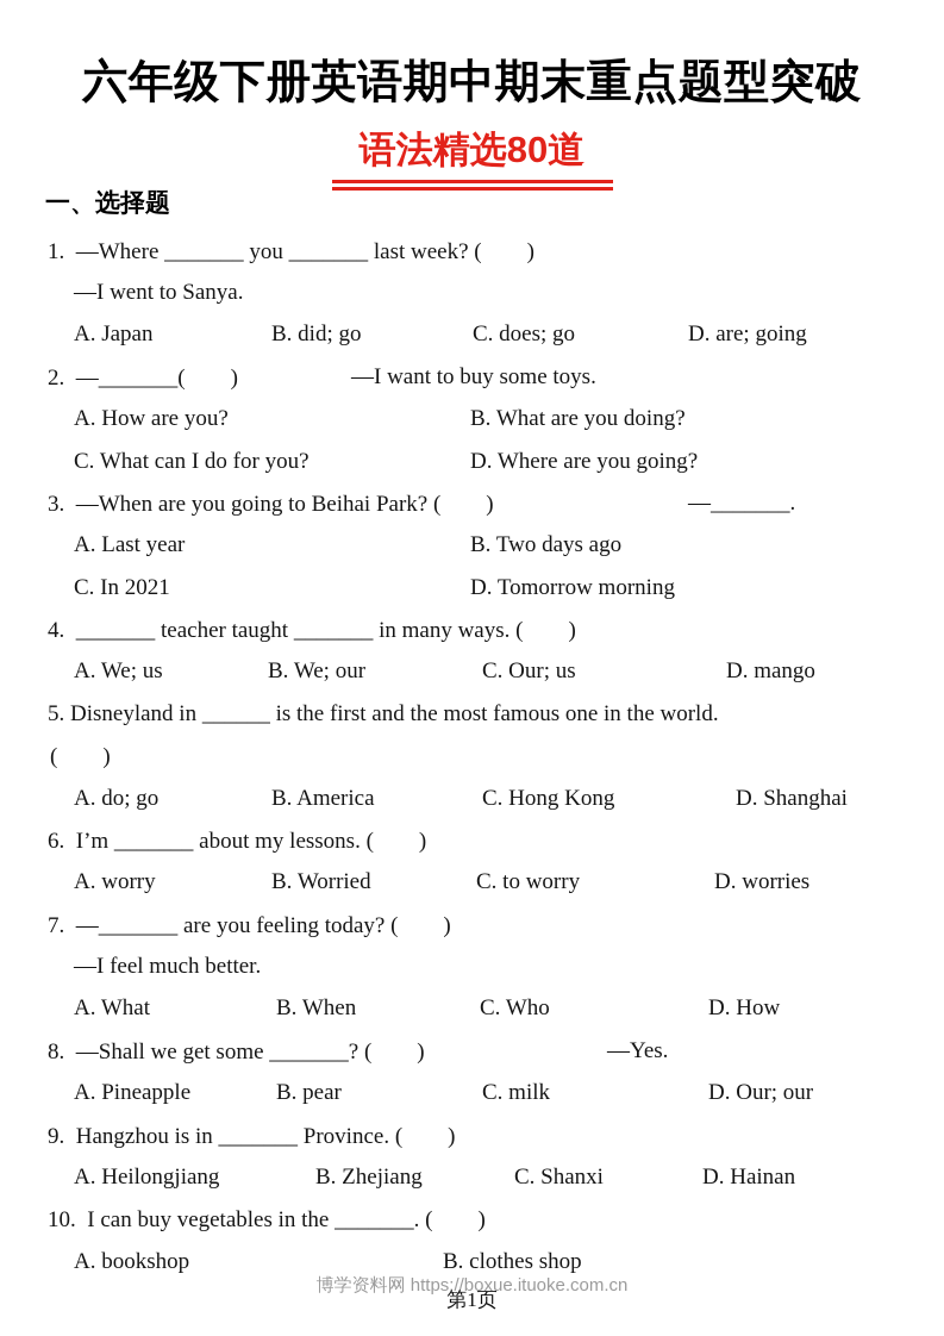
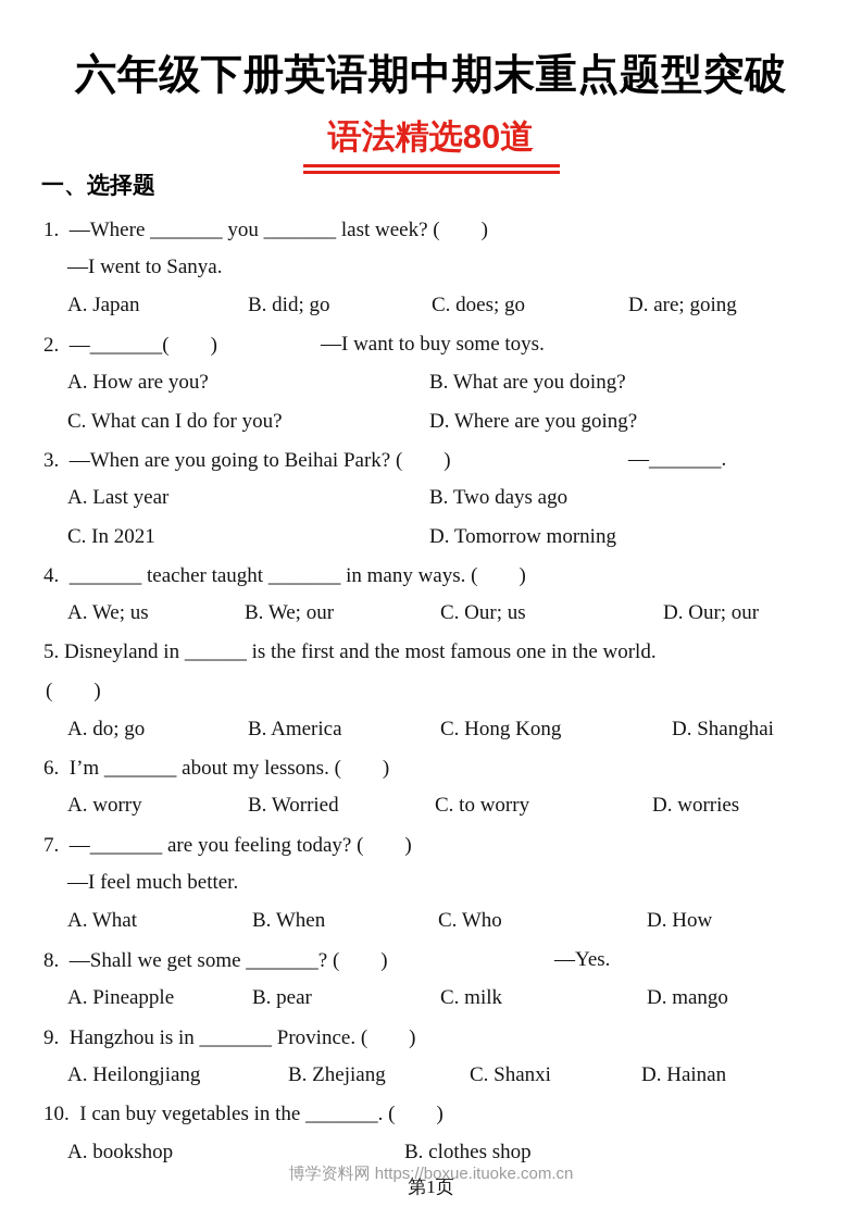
  六年级下册英语期中期末重点题型突破
  语法精选80道
  一、选择题
  1. —Where _______ you _______ last week? ( )
  —I went to Sanya.
  A. Japan
  B. did; go
  C. does; go
  D. are; going
  2. —_______( )
  —I want to buy some toys.
  A. How are you?
  B. What are you doing?
  C. What can I do for you?
  D. Where are you going?
  3. —When are you going to Beihai Park? ( )
  —_______.
  A. Last year
  B. Two days ago
  C. In 2021
  D. Tomorrow morning
  4. _______ teacher taught _______ in many ways. ( )
  A. We; us
  B. We; our
  C. Our; us
- D. mango
+ D. Our; our
  5. Disneyland in ______ is the first and the most famous one in the world.
  ( )
  A. do; go
  B. America
  C. Hong Kong
  D. Shanghai
  6. I’m _______ about my lessons. ( )
  A. worry
  B. Worried
  C. to worry
  D. worries
  7. —_______ are you feeling today? ( )
  —I feel much better.
  A. What
  B. When
  C. Who
  D. How
  8. —Shall we get some _______? ( )
  —Yes.
  A. Pineapple
  B. pear
  C. milk
- D. Our; our
+ D. mango
  9. Hangzhou is in _______ Province. ( )
  A. Heilongjiang
  B. Zhejiang
  C. Shanxi
  D. Hainan
  10. I can buy vegetables in the _______. ( )
  A. bookshop
  B. clothes shop
  博学资料网 https://boxue.ituoke.com.cn
  第1页
